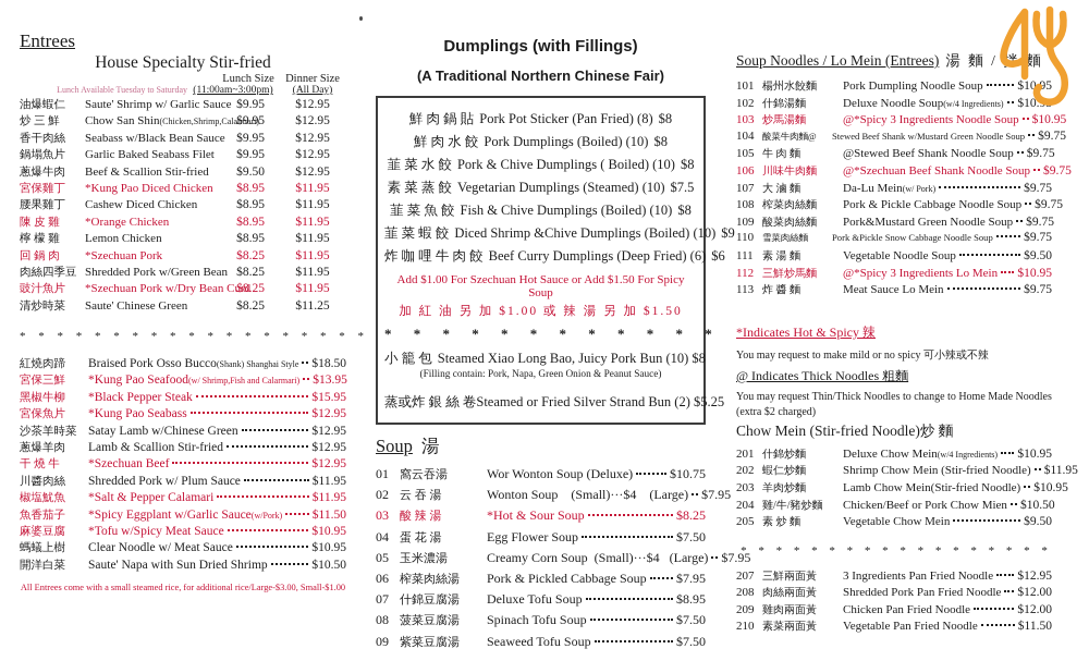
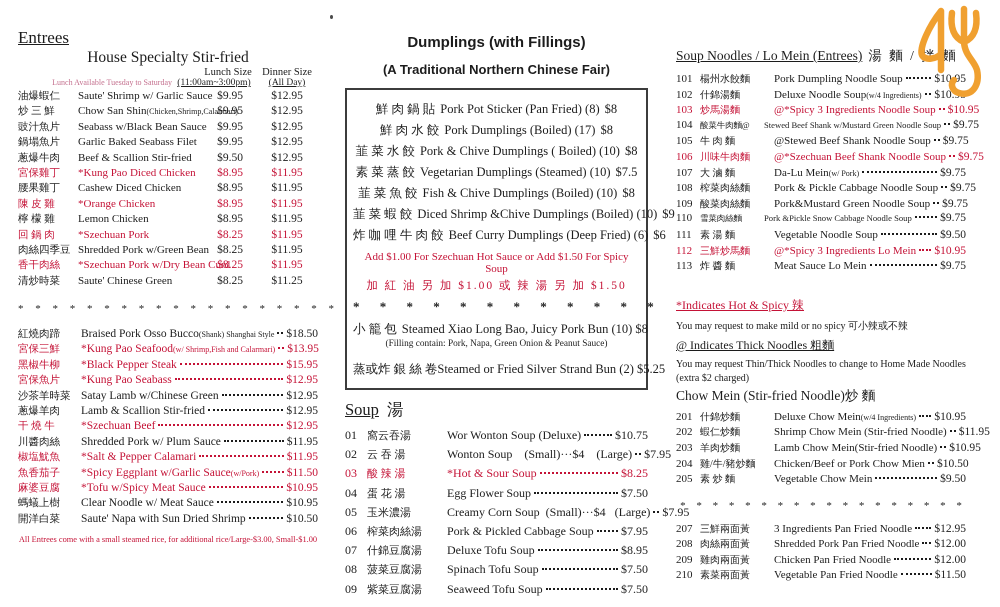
  Entrees
  House Specialty Stir-fried
  Lunch Size
  Dinner Size
  Lunch Available Tuesday to Saturday
  (11:00am~3:00pm)
  (All Day)
  油爆蝦仁
  Saute' Shrimp w/ Garlic Sauce
  $9.95
  $12.95
  炒 三 鮮
  Chow San Shin(Chicken,Shrimp,Calarmari)
  $9.95
  $12.95
- 香干肉絲
+ 豉汁魚片
  Seabass w/Black Bean Sauce
  $9.95
  $12.95
  鍋塌魚片
  Garlic Baked Seabass Filet
  $9.95
  $12.95
  蔥爆牛肉
  Beef & Scallion Stir-fried
  $9.50
  $12.95
  宮保雞丁
  *Kung Pao Diced Chicken
  $8.95
  $11.95
  腰果雞丁
  Cashew Diced Chicken
  $8.95
  $11.95
  陳 皮 雞
  *Orange Chicken
  $8.95
  $11.95
  檸 檬 雞
  Lemon Chicken
  $8.95
  $11.95
  回 鍋 肉
  *Szechuan Pork
  $8.25
  $11.95
  肉絲四季豆
  Shredded Pork w/Green Bean
  $8.25
  $11.95
- 豉汁魚片
+ 香干肉絲
  *Szechuan Pork w/Dry Bean Curd
  $8.25
  $11.95
  清炒時菜
  Saute' Chinese Green
  $8.25
  $11.25
  * * * * * * * * * * * * * * * * * * *
  紅燒肉蹄
  Braised Pork Osso Bucco(Shank) Shanghai Style
  $18.50
  宮保三鮮
  *Kung Pao Seafood(w/ Shrimp,Fish and Calarmari)
  $13.95
  黑椒牛柳
  *Black Pepper Steak
  $15.95
  宮保魚片
  *Kung Pao Seabass
  $12.95
  沙茶羊時菜
  Satay Lamb w/Chinese Green
  $12.95
  蔥爆羊肉
  Lamb & Scallion Stir-fried
  $12.95
  干 燒 牛
  *Szechuan Beef
  $12.95
  川醬肉絲
  Shredded Pork w/ Plum Sauce
  $11.95
  椒塩魷魚
  *Salt & Pepper Calamari
  $11.95
  魚香茄子
  *Spicy Eggplant w/Garlic Sauce(w/Pork)
  $11.50
  麻婆豆腐
  *Tofu w/Spicy Meat Sauce
  $10.95
  螞蟻上樹
  Clear Noodle w/ Meat Sauce
  $10.95
  開洋白菜
  Saute' Napa with Sun Dried Shrimp
  $10.50
  All Entrees come with a small steamed rice, for additional rice/Large-$3.00, Small-$1.00
  Dumplings (with Fillings)
  (A Traditional Northern Chinese Fair)
  鮮 肉 鍋 貼 Pork Pot Sticker (Pan Fried) (8) $8
- 鮮 肉 水 餃 Pork Dumplings (Boiled) (10) $8
+ 鮮 肉 水 餃 Pork Dumplings (Boiled) (17) $8
  韮 菜 水 餃 Pork & Chive Dumplings ( Boiled) (10) $8
  素 菜 蒸 餃 Vegetarian Dumplings (Steamed) (10) $7.5
  韮 菜 魚 餃 Fish & Chive Dumplings (Boiled) (10) $8
  韮 菜 蝦 餃 Diced Shrimp &Chive Dumplings (Boiled) (10) $9
  炸 咖 哩 牛 肉 餃 Beef Curry Dumplings (Deep Fried) (6) $6
  Add $1.00 For Szechuan Hot Sauce or Add $1.50 For Spicy Soup
  加 紅 油 另 加 $1.00 或 辣 湯 另 加 $1.50
  * * * * * * * * * * * *
  小 籠 包 Steamed Xiao Long Bao, Juicy Pork Bun (10) $8
  (Filling contain: Pork, Napa, Green Onion & Peanut Sauce)
  蒸或炸 銀 絲 卷Steamed or Fried Silver Strand Bun (2) $5.25
  Soup 湯
  01
  窩云吞湯
  Wor Wonton Soup (Deluxe)
  $10.75
  02
  云 吞 湯
  Wonton Soup (Small)···$4 (Large)
  $7.95
  03
  酸 辣 湯
  *Hot & Sour Soup
  $8.25
  04
  蛋 花 湯
  Egg Flower Soup
  $7.50
  05
  玉米濃湯
  Creamy Corn Soup (Small)···$4 (Large)
  $7.95
  06
  榨菜肉絲湯
  Pork & Pickled Cabbage Soup
  $7.95
  07
  什錦豆腐湯
  Deluxe Tofu Soup
  $8.95
  08
  菠菜豆腐湯
  Spinach Tofu Soup
  $7.50
  09
  紫菜豆腐湯
  Seaweed Tofu Soup
  $7.50
  Soup Noodles / Lo Mein (Entrees) 湯 麵 / 麵
  101
  楊州水餃麵
  Pork Dumpling Noodle Soup
  $1095
  102
  什錦湯麵
  Deluxe Noodle Soup(w/4 Ingredients)
  103
  炒馬湯麵
  @*Spicy 3 Ingredients Noodle Soup
  $10.95
  104
  酸菜牛肉麵@
  Stewed Beef Shank w/Mustard Green Noodle Soup
  $9.75
  105
  牛 肉 麵
  @Stewed Beef Shank Noodle Soup
  $9.75
  106
  川味牛肉麵
  @*Szechuan Beef Shank Noodle Soup
  $9.75
  107
  大 滷 麵
  Da-Lu Mein(w/ Pork)
  $9.75
  108
  榨菜肉絲麵
  Pork & Pickle Cabbage Noodle Soup
  $9.75
  109
  酸菜肉絲麵
  Pork&Mustard Green Noodle Soup
  $9.75
  110
  雪菜肉絲麵
  Pork &Pickle Snow Cabbage Noodle Soup
  $9.75
  111
  素 湯 麵
  Vegetable Noodle Soup
  $9.50
  112
  三鮮炒馬麵
  @*Spicy 3 Ingredients Lo Mein
  $10.95
  113
  炸 醬 麵
  Meat Sauce Lo Mein
  $9.75
  *Indicates Hot & Spicy 辣
  You may request to make mild or no spicy 可小辣或不辣
  @ Indicates Thick Noodles 粗麵
  You may request Thin/Thick Noodles to change to Home Made Noodles
  (extra $2 charged)
  Chow Mein (Stir-fried Noodle)炒 麵
  201
  什錦炒麵
  Deluxe Chow Mein(w/4 Ingredients)
  $10.95
  202
  蝦仁炒麵
  Shrimp Chow Mein (Stir-fried Noodle)
  $11.95
  203
  羊肉炒麵
  Lamb Chow Mein(Stir-fried Noodle)
  $10.95
  204
  雞/牛/豬炒麵
  Chicken/Beef or Pork Chow Mien
  $10.50
  205
  素 炒 麵
  Vegetable Chow Mein
  $9.50
  * * * * * * * * * * * * * * * * * *
  207
  三鮮兩面黃
  3 Ingredients Pan Fried Noodle
  $12.95
  208
  肉絲兩面黃
  Shredded Pork Pan Fried Noodle
  $12.00
  209
  雞肉兩面黃
  Chicken Pan Fried Noodle
  $12.00
  210
  素菜兩面黃
  Vegetable Pan Fried Noodle
  $11.50
